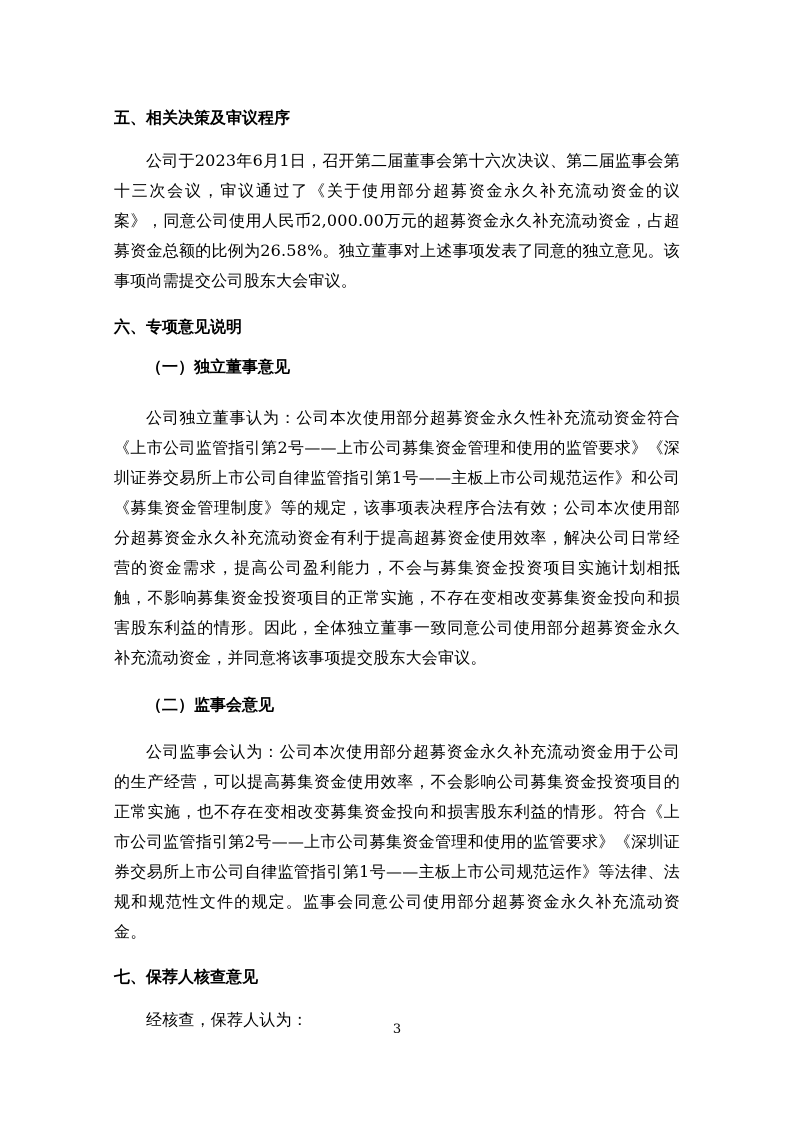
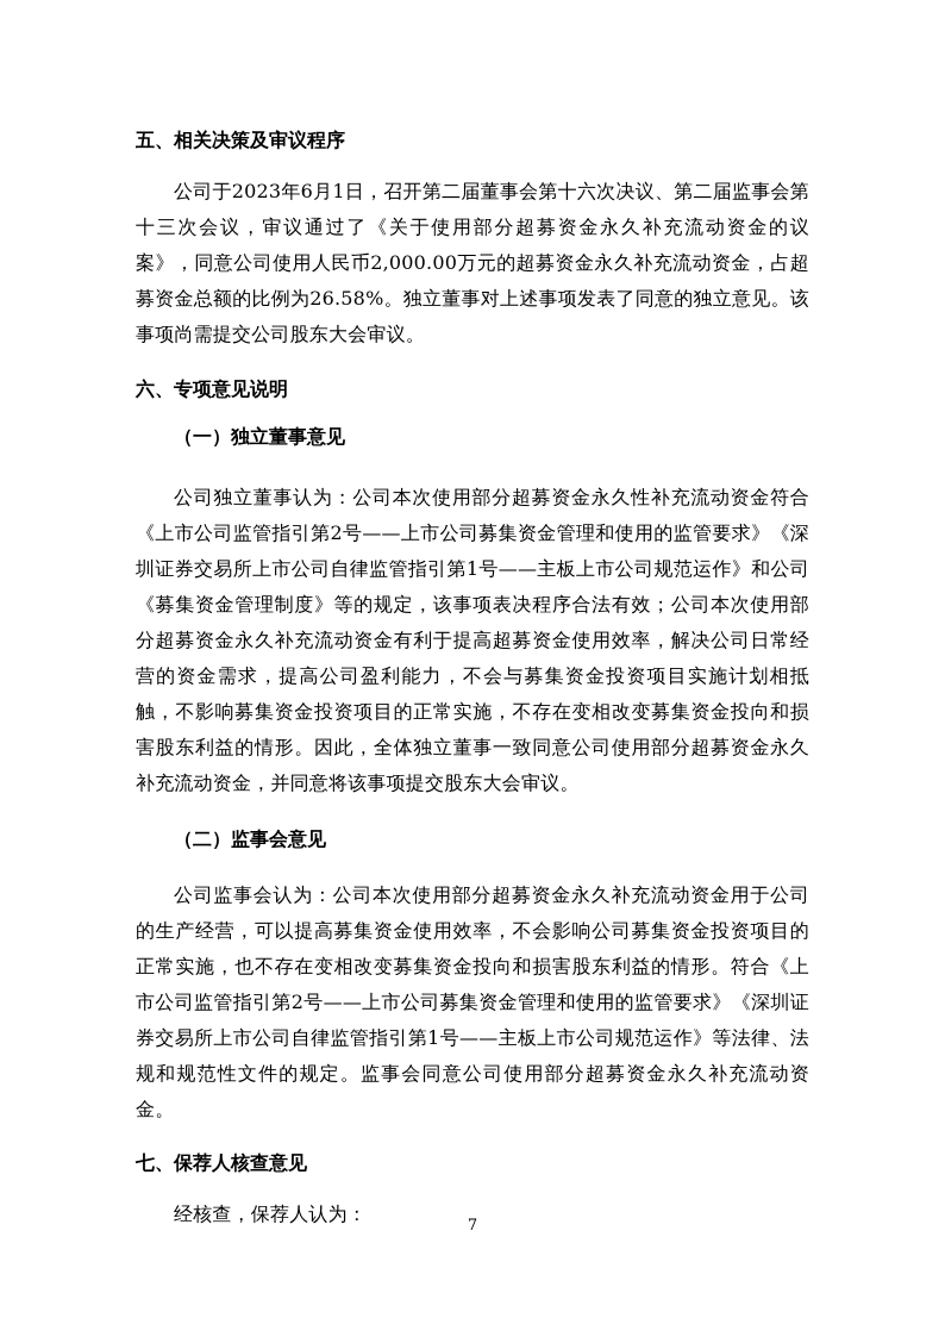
  五、相关决策及审议程序
  公司于2023年6月1日，召开第二届董事会第十六次决议、第二届监事会第十三次会议，审议通过了《关于使用部分超募资金永久补充流动资金的议案》，同意公司使用人民币2,000.00万元的超募资金永久补充流动资金，占超募资金总额的比例为26.58%。独立董事对上述事项发表了同意的独立意见。该事项尚需提交公司股东大会审议。
  六、专项意见说明
  （一）独立董事意见
  公司独立董事认为：公司本次使用部分超募资金永久性补充流动资金符合《上市公司监管指引第2号——上市公司募集资金管理和使用的监管要求》《深圳证券交易所上市公司自律监管指引第1号——主板上市公司规范运作》和公司《募集资金管理制度》等的规定，该事项表决程序合法有效；公司本次使用部分超募资金永久补充流动资金有利于提高超募资金使用效率，解决公司日常经营的资金需求，提高公司盈利能力，不会与募集资金投资项目实施计划相抵触，不影响募集资金投资项目的正常实施，不存在变相改变募集资金投向和损害股东利益的情形。因此，全体独立董事一致同意公司使用部分超募资金永久补充流动资金，并同意将该事项提交股东大会审议。
  （二）监事会意见
  公司监事会认为：公司本次使用部分超募资金永久补充流动资金用于公司的生产经营，可以提高募集资金使用效率，不会影响公司募集资金投资项目的正常实施，也不存在变相改变募集资金投向和损害股东利益的情形。符合《上市公司监管指引第2号——上市公司募集资金管理和使用的监管要求》《深圳证券交易所上市公司自律监管指引第1号——主板上市公司规范运作》等法律、法规和规范性文件的规定。监事会同意公司使用部分超募资金永久补充流动资金。
  七、保荐人核查意见
  经核查，保荐人认为：
- 3
+ 7
